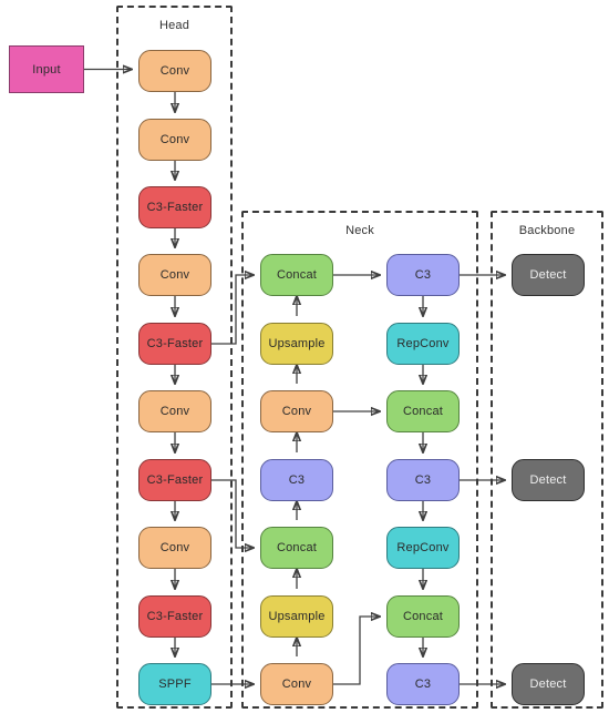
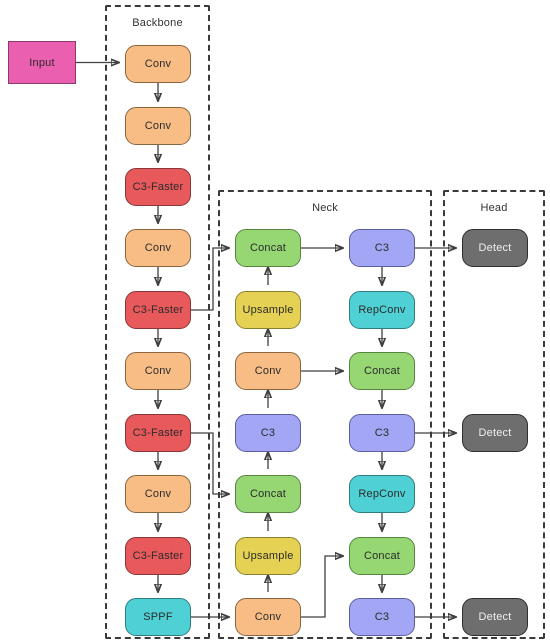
- Head
+ Backbone
  Neck
- Backbone
+ Head
  Input
  Conv
  Conv
  C3-Faster
  Conv
  C3-Faster
  Conv
  C3-Faster
  Conv
  C3-Faster
  SPPF
  Concat
  Upsample
  Conv
  C3
  Concat
  Upsample
  Conv
  C3
  RepConv
  Concat
  C3
  RepConv
  Concat
  C3
  Detect
  Detect
  Detect
